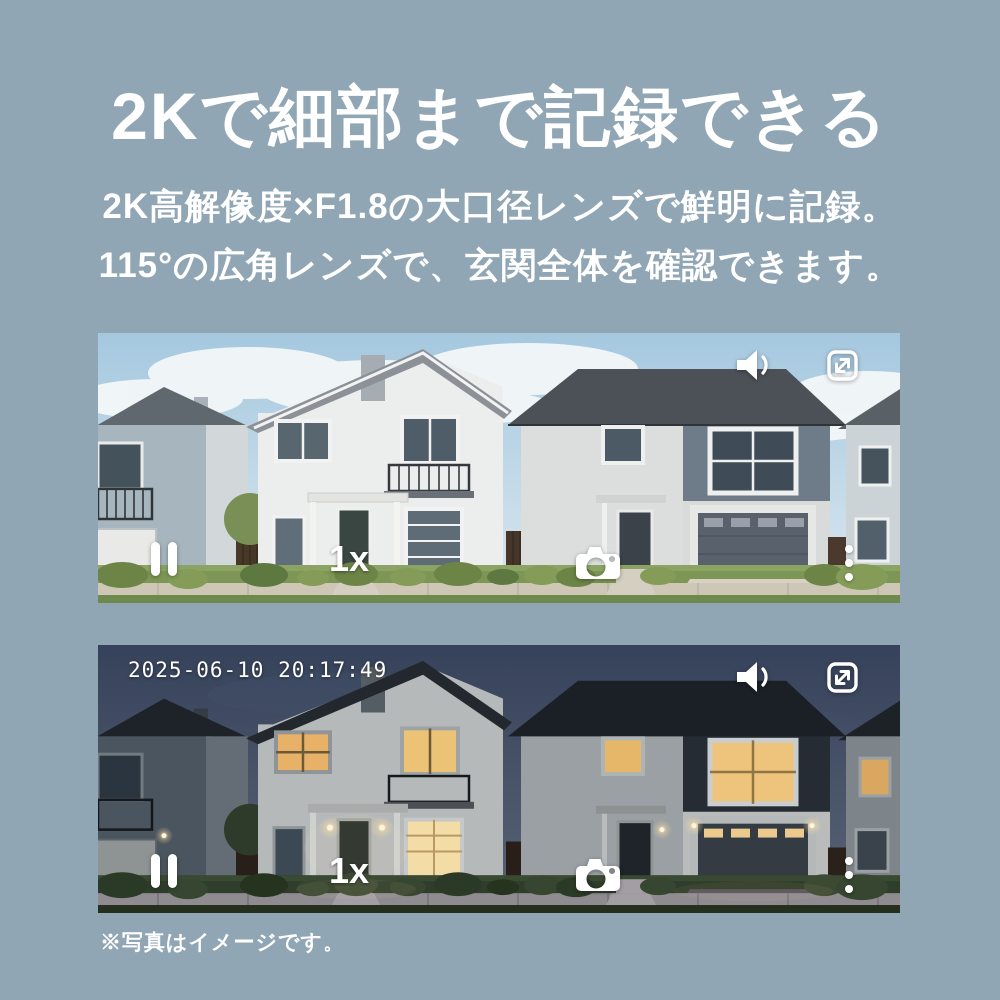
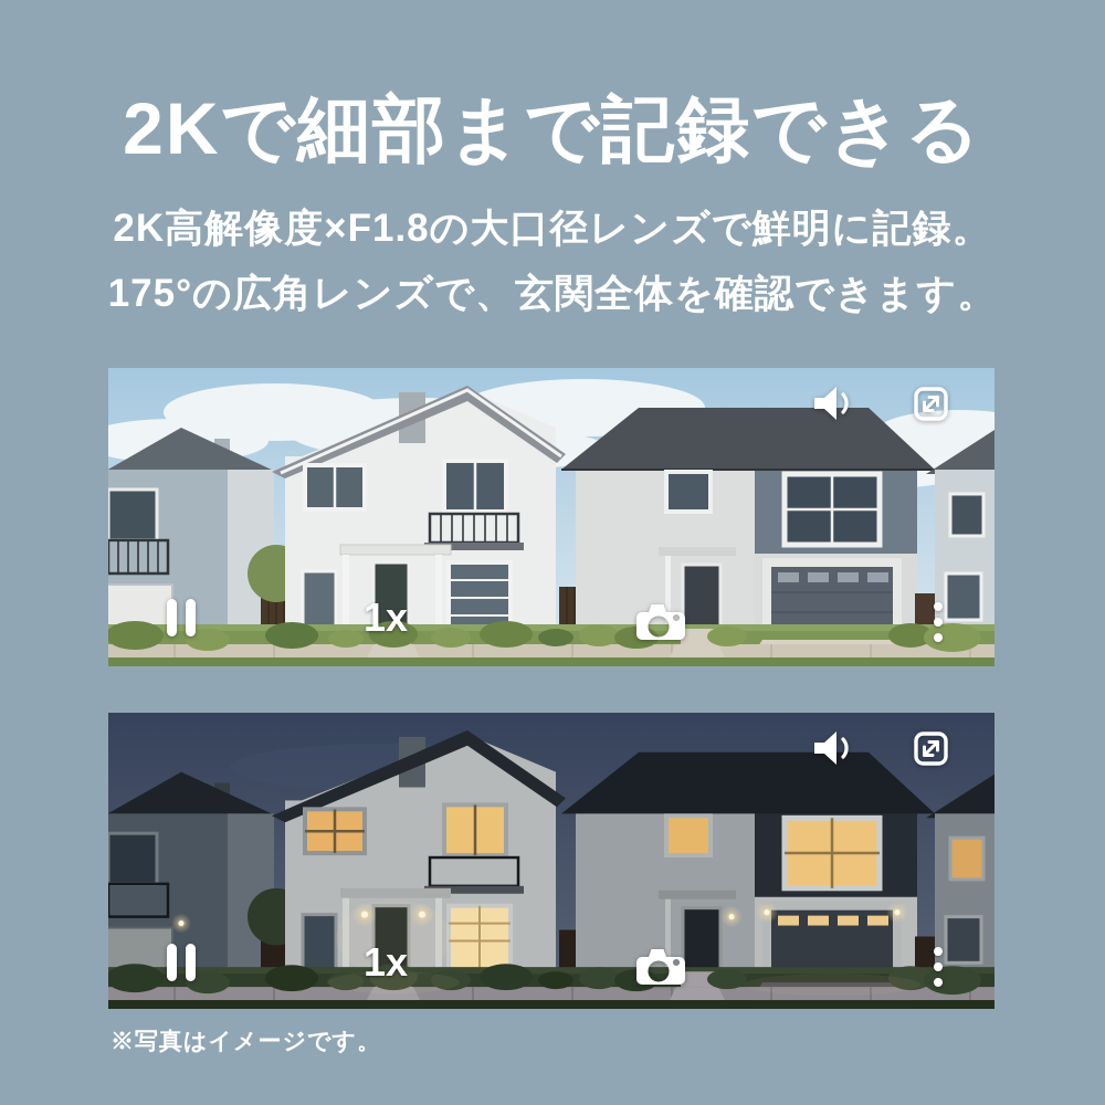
  2Kで細部まで記録できる
  2K高解像度×F1.8の大口径レンズで鮮明に記録。
- 115°の広角レンズで、玄関全体を確認できます。
+ 175°の広角レンズで、玄関全体を確認できます。
  1x
- 2025-06-10 20:17:49
  1x
  ※写真はイメージです。
